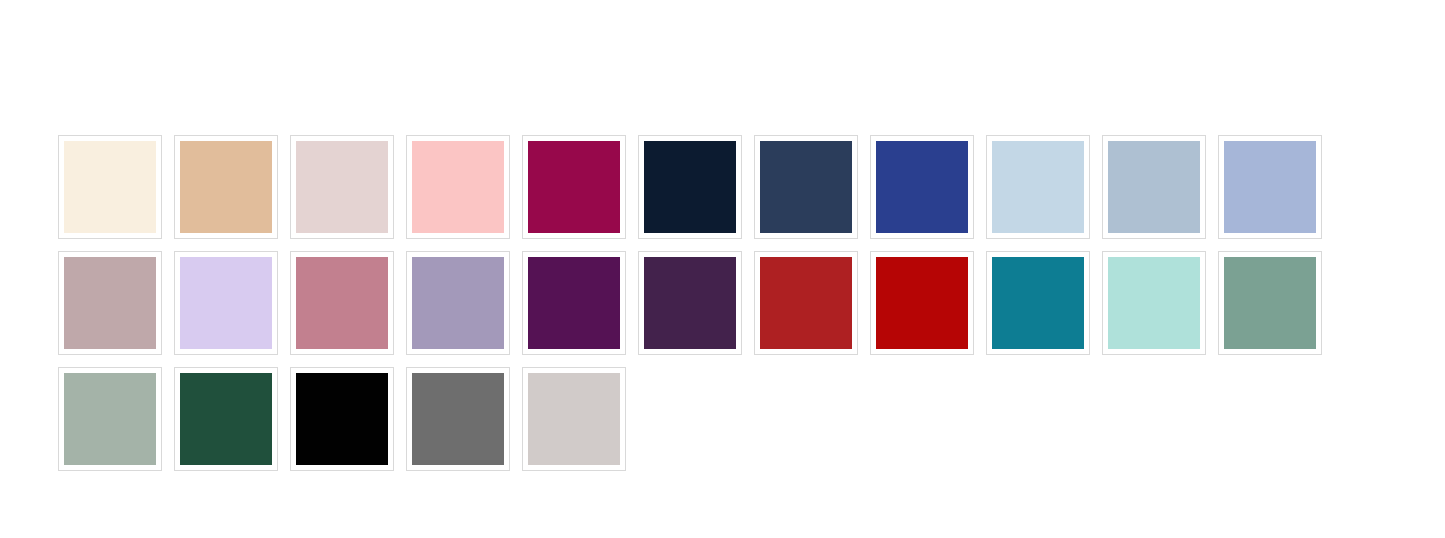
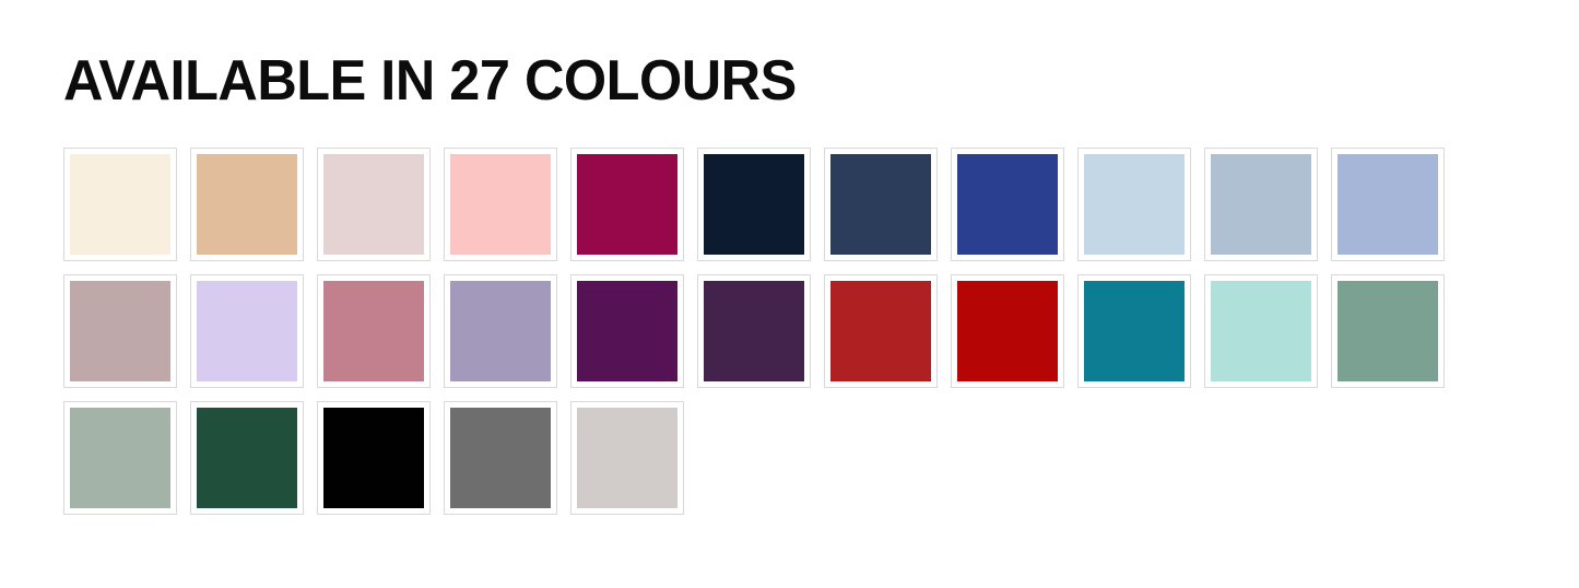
+ AVAILABLE IN 27 COLOURS
